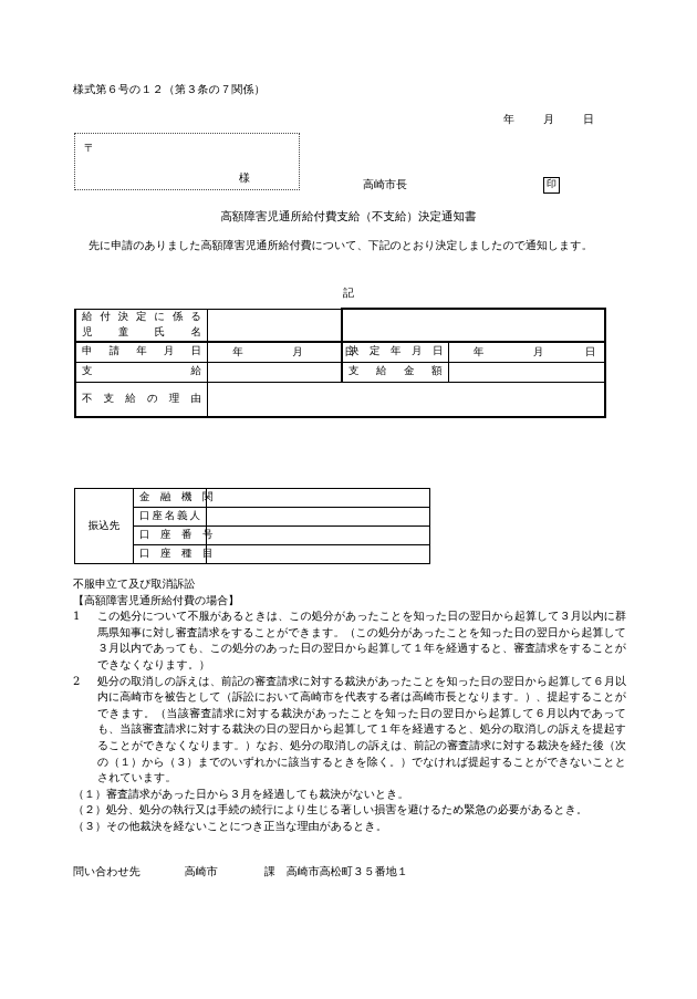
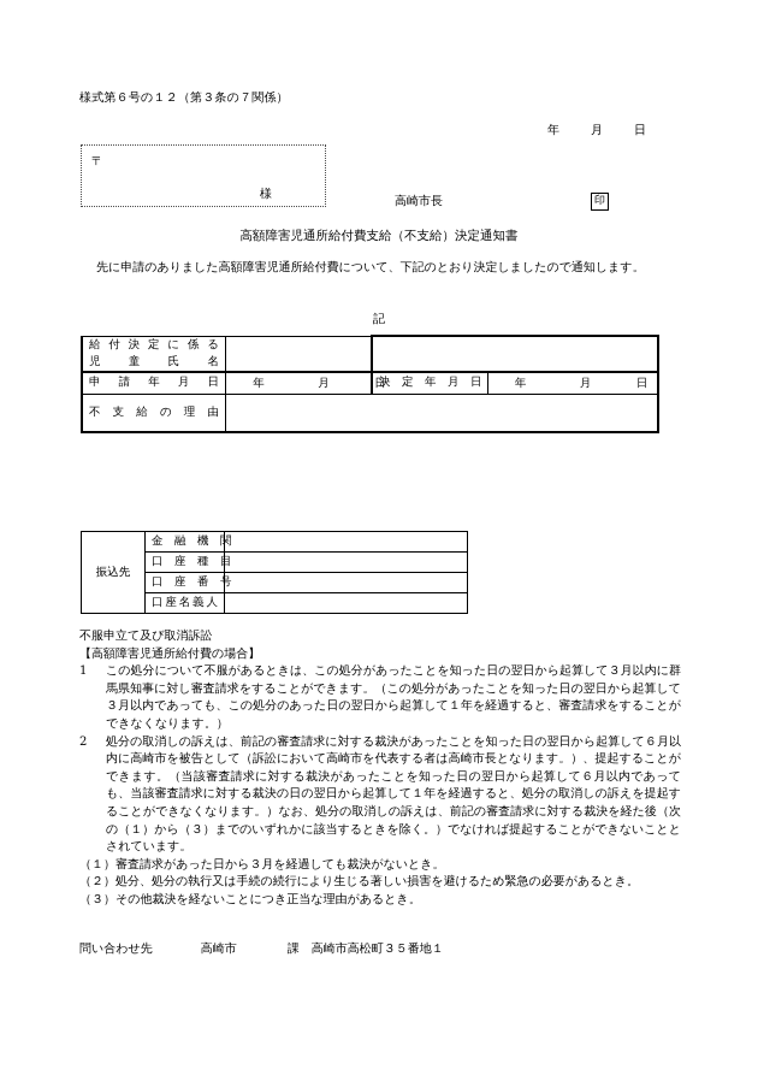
  様式第６号の１２（第３条の７関係）
  年 月 日
  〒
  様
  高崎市長
  印
  高額障害児通所給付費支給（不支給）決定通知書
  先に申請のありました高額障害児通所給付費について、下記のとおり決定しましたので通知します。
  記
  給付決定に係る 児 童 氏 名
  申 請 年 月 日	年 月 日	決 定 年 月 日	年 月 日
- 支 給		支 給 金 額
  不 支 給 の 理 由
  振込先	金 融 機 関
- 口座名義人
+ 口 座 種 目
  口 座 番 号
- 口 座 種 目
+ 口座名義人
  不服申立て及び取消訴訟
  【高額障害児通所給付費の場合】
  1
  この処分について不服があるときは、この処分があったことを知った日の翌日から起算して３月以内に群馬県知事に対し審査請求をすることができます。（この処分があったことを知った日の翌日から起算して３月以内であっても、この処分のあった日の翌日から起算して１年を経過すると、審査請求をすることができなくなります。）
  2
  処分の取消しの訴えは、前記の審査請求に対する裁決があったことを知った日の翌日から起算して６月以内に高崎市を被告として（訴訟において高崎市を代表する者は高崎市長となります。）、提起することができます。（当該審査請求に対する裁決があったことを知った日の翌日から起算して６月以内であっても、当該審査請求に対する裁決の日の翌日から起算して１年を経過すると、処分の取消しの訴えを提起することができなくなります。）なお、処分の取消しの訴えは、前記の審査請求に対する裁決を経た後（次の（１）から（３）までのいずれかに該当するときを除く。）でなければ提起することができないこととされています。
  （１）審査請求があった日から３月を経過しても裁決がないとき。
  （２）処分、処分の執行又は手続の続行により生じる著しい損害を避けるため緊急の必要があるとき。
  （３）その他裁決を経ないことにつき正当な理由があるとき。
  問い合わせ先 高崎市 課 高崎市高松町３５番地１
